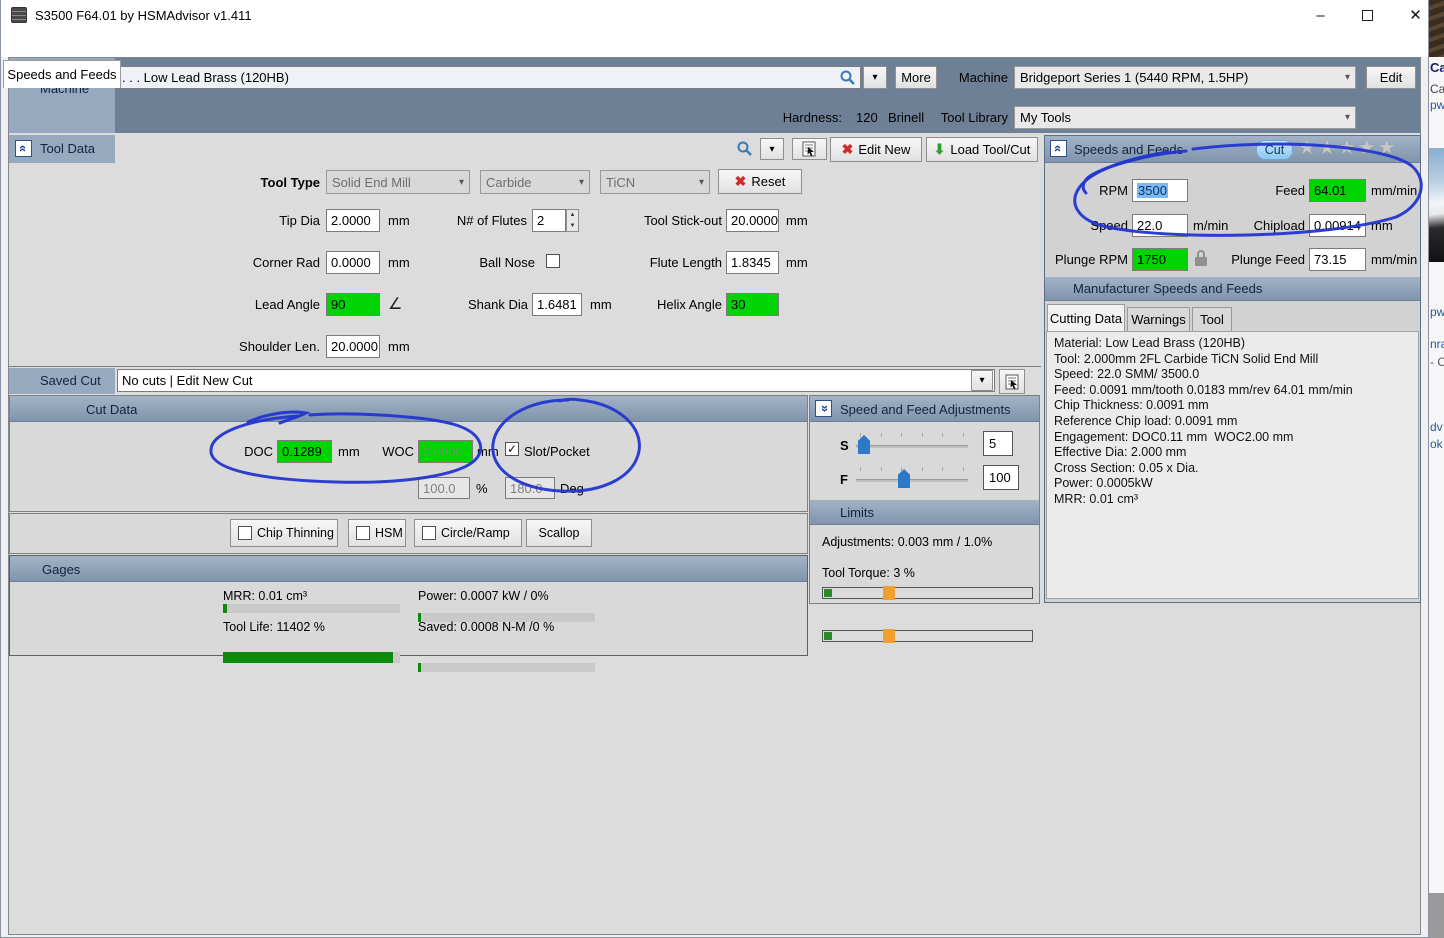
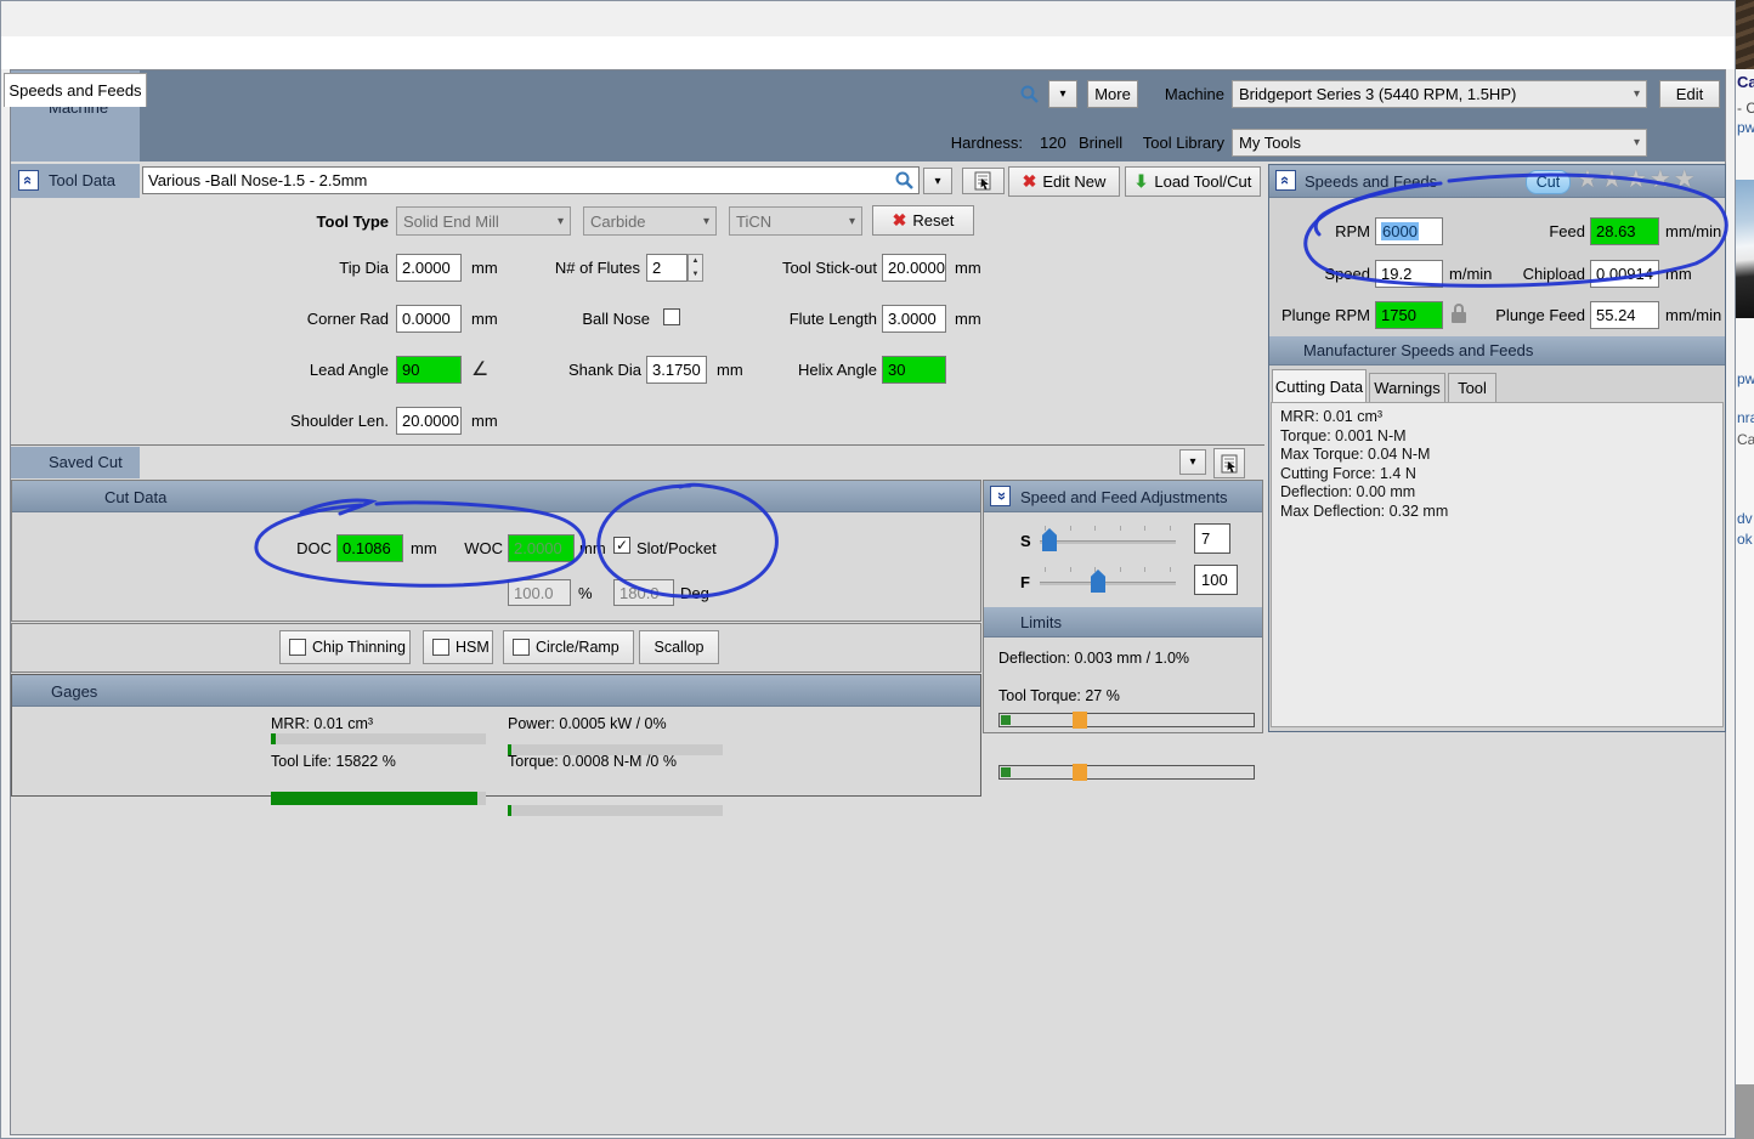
- S3500 F64.01 by HSMAdvisor v1.411
- –
- ✕
  Speeds and Feeds
  Machine
- . . . Low Lead Brass (120HB)
  ▾
  More
  Machine
- Bridgeport Series 1 (5440 RPM, 1.5HP)
+ Bridgeport Series 3 (5440 RPM, 1.5HP)
  ▾
  Edit
  Hardness:
  120
  Brinell
  Tool Library
  My Tools
  ▾
  Tool Data
+ Various -Ball Nose-1.5 - 2.5mm
  ▾
  ✖
  Edit New
  ⬇
  Load Tool/Cut
  Tool Type
  Solid End Mill
  ▾
  Carbide
  ▾
  TiCN
  ▾
  ✖
  Reset
  Tip Dia
  2.0000
  mm
  N# of Flutes
  2
  Tool Stick-out
  20.0000
  mm
  Corner Rad
  0.0000
  mm
  Ball Nose
  Flute Length
- 1.8345
+ 3.0000
  mm
  Lead Angle
  90
  ∠
  Shank Dia
- 1.6481
+ 3.1750
  mm
  Helix Angle
  30
  Shoulder Len.
  20.0000
  mm
  Saved Cut
- No cuts | Edit New Cut
  ▾
  Cut Data
  DOC
- 0.1289
+ 0.1086
  mm
  WOC
  2.0000
  ✓
  Slot/Pocket
  100.0
  %
  Deg
  Chip Thinning
  HSM
  Circle/Ramp
  Scallop
  Gages
  MRR: 0.01 cm³
- Power: 0.0007 kW / 0%
+ Power: 0.0005 kW / 0%
- Tool Life: 11402 %
+ Tool Life: 15822 %
- Saved: 0.0008 N-M /0 %
+ Torque: 0.0008 N-M /0 %
  Speed and Feed Adjustments
  S
- 5
+ 7
  F
  100
  Limits
- Adjustments: 0.003 mm / 1.0%
+ Deflection: 0.003 mm / 1.0%
- Tool Torque: 3 %
+ Tool Torque: 27 %
  Speeds and Feeds
  Cut
  ★★ ★★
  RPM
- 3500
+ 6000
  Feed
- 64.01
+ 28.63
  mm/min
  Seed
- 22.0
+ 19.2
  m/min
  Chipload
  0.009
  mm
  Plunge RPM
  1750
  Plunge Feed
- 73.15
+ 55.24
  mm/min
  Manufacturer Speeds and Feeds
  Cutting Data
  Warnings
  Tool
- Material: Low Lead Brass (120HB)
- Tool: 2.000mm 2FL Carbide TiCN Solid End Mill
- Speed: 22.0 SMM/ 3500.0
- Feed: 0.0091 mm/tooth 0.0183 mm/rev 64.01 mm/min
- Chip Thickness: 0.0091 mm
- Reference Chip load: 0.0091 mm
- Engagement: DOC0.11 mm WOC2.00 mm
- Effective Dia: 2.000 mm
- Cross Section: 0.05 x Dia.
- Power: 0.0005kW
  MRR: 0.01 cm³
+ Torque: 0.001 N-M
+ Max Torque: 0.04 N-M
+ Cutting Force: 1.4 N
+ Deflection: 0.00 mm
+ Max Deflection: 0.32 mm
- Ca
+ - C
  pw
  pw
- - C
+ Ca
  dv
  ok
